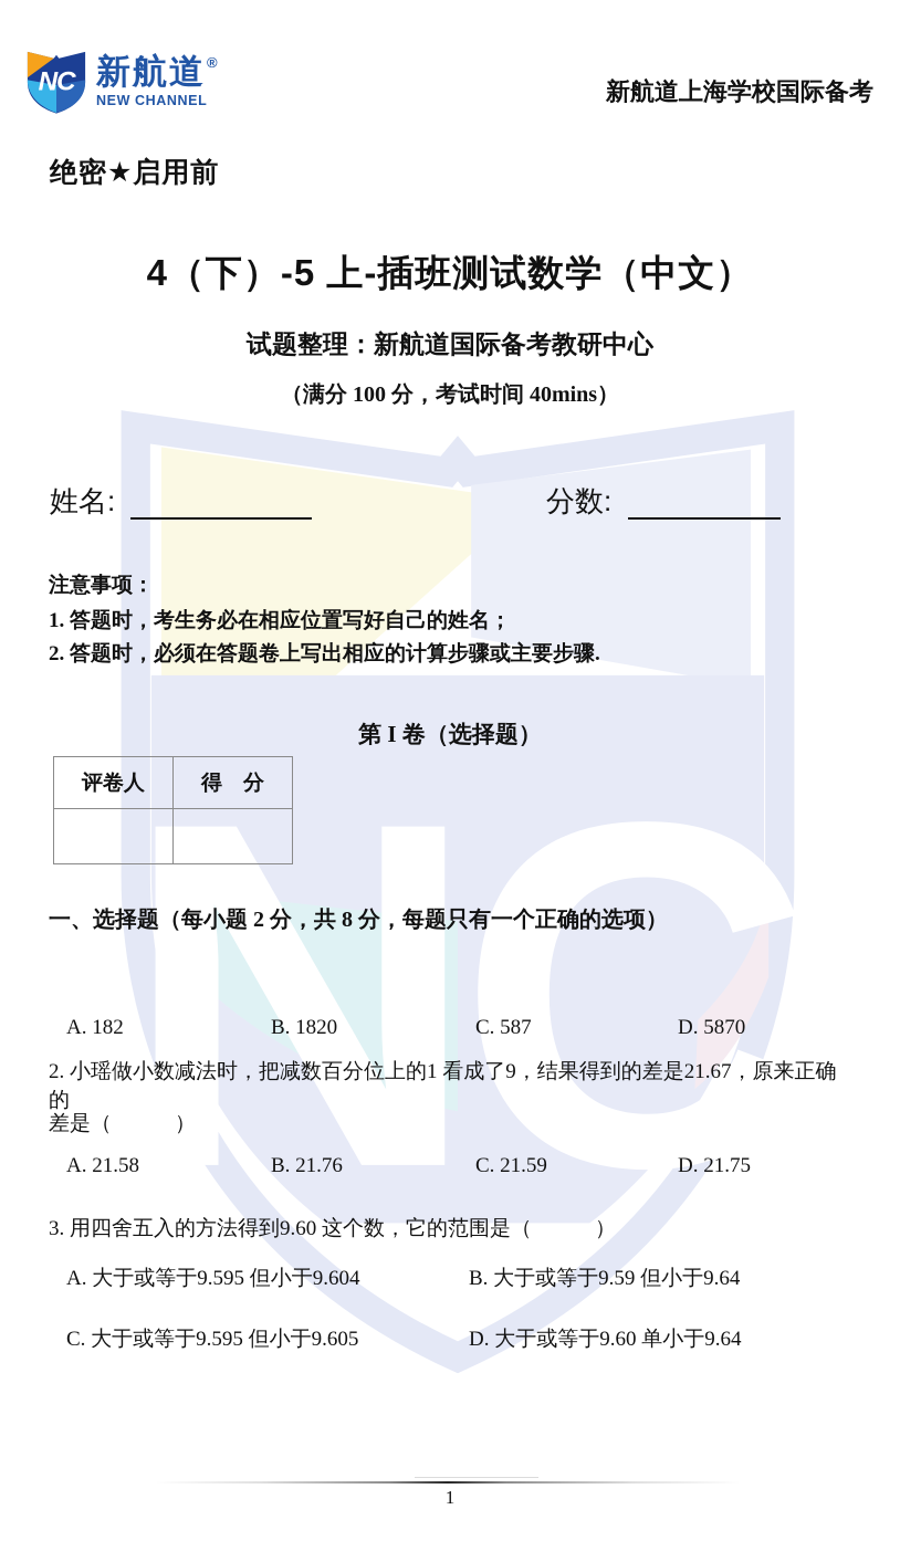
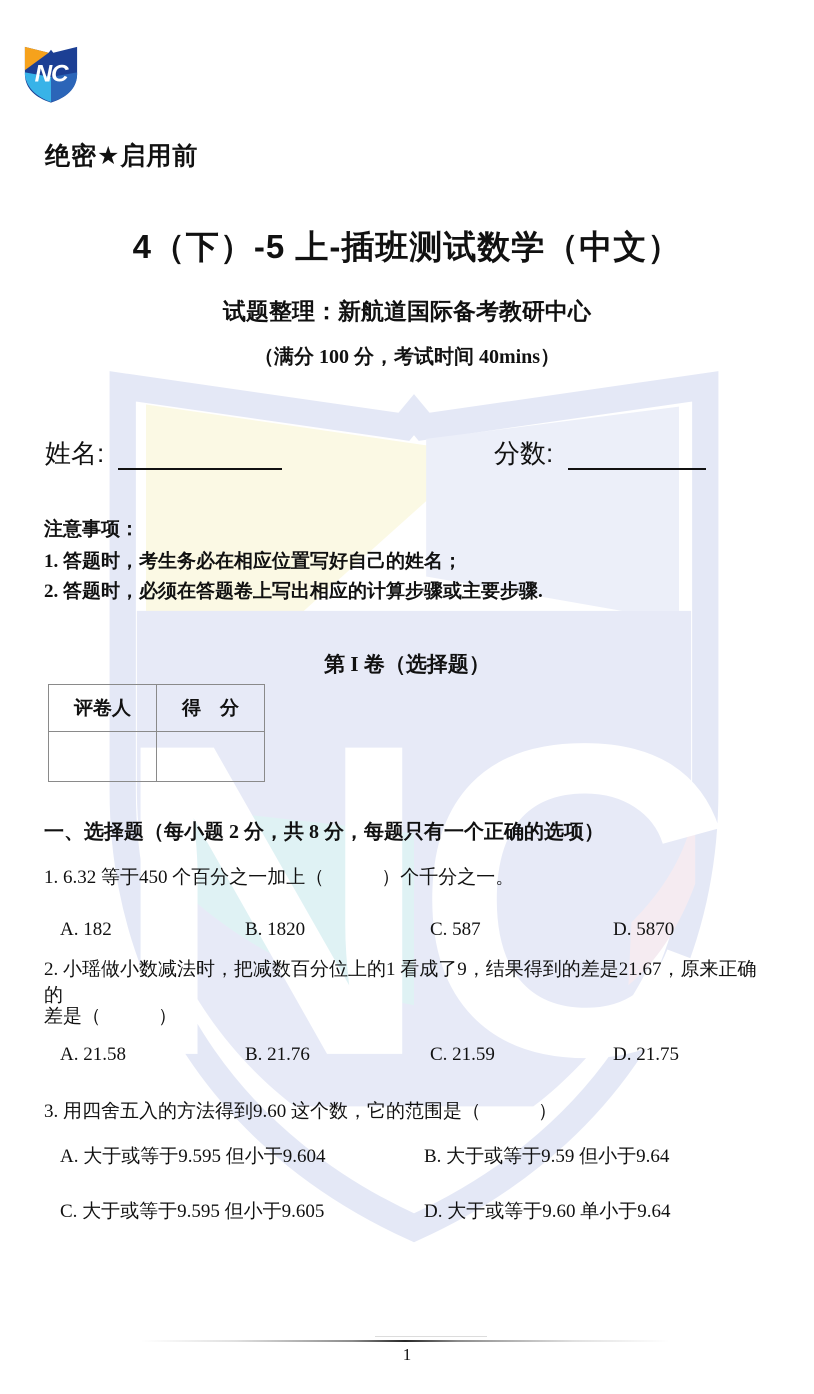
  NC
  NC
- 新航道®
- NEW CHANNEL
- 新航道上海学校国际备考
  绝密★启用前
  4（下）-5 上-插班测试数学（中文）
  试题整理：新航道国际备考教研中心
  （满分 100 分，考试时间 40mins）
  姓名:
  分数:
  注意事项：
  1. 答题时，考生务必在相应位置写好自己的姓名；
  2. 答题时，必须在答题卷上写出相应的计算步骤或主要步骤.
  第 I 卷（选择题）
  评卷人	得 分
  一、选择题（每小题 2 分，共 8 分，每题只有一个正确的选项）
+ 1. 6.32 等于450 个百分之一加上（ ）个千分之一。
  A. 182
  B. 1820
  C. 587
  D. 5870
  2. 小瑶做小数减法时，把减数百分位上的1 看成了9，结果得到的差是21.67，原来正确的
  差是（ ）
  A. 21.58
  B. 21.76
  C. 21.59
  D. 21.75
  3. 用四舍五入的方法得到9.60 这个数，它的范围是（ ）
  A. 大于或等于9.595 但小于9.604
  B. 大于或等于9.59 但小于9.64
  C. 大于或等于9.595 但小于9.605
  D. 大于或等于9.60 单小于9.64
  1
